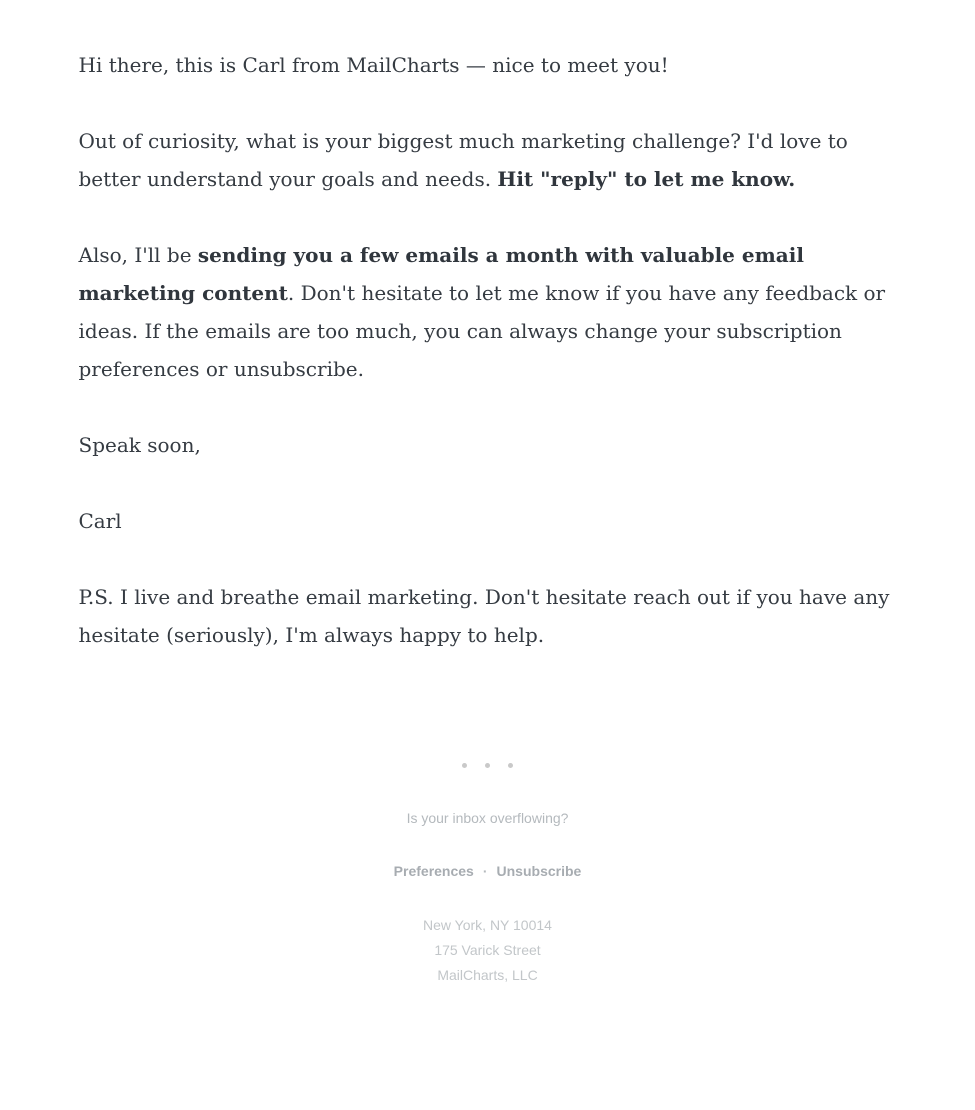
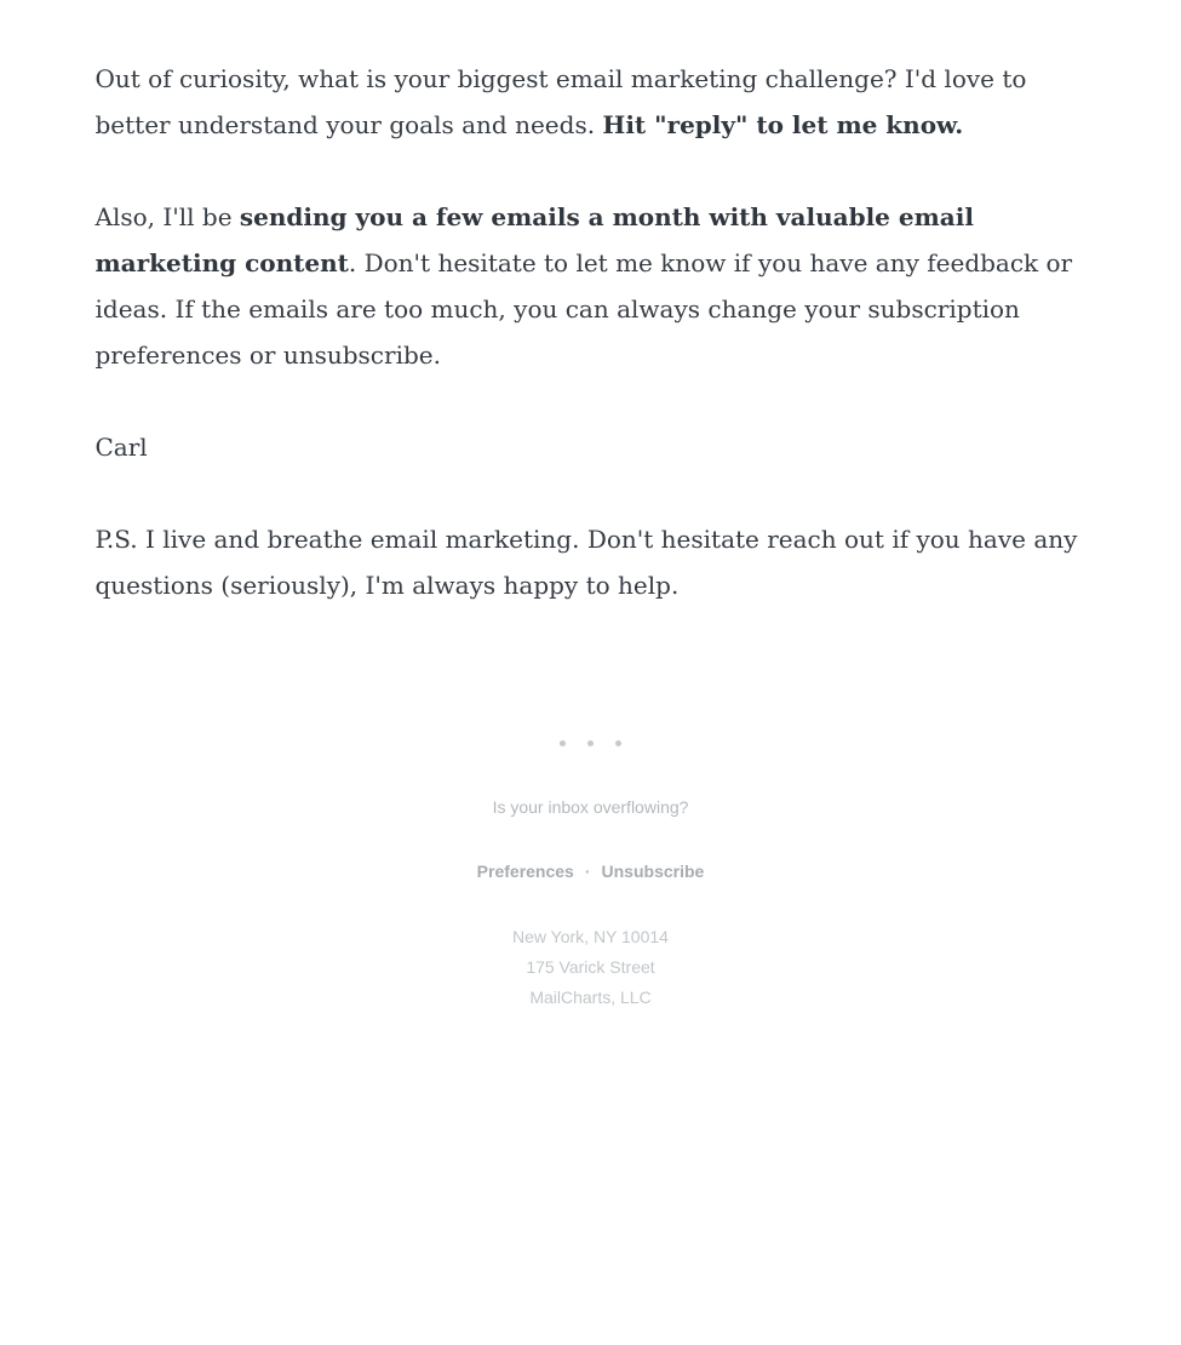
- Hi there, this is Carl from MailCharts — nice to meet you!
- Out of curiosity, what is your biggest much marketing challenge? I'd love to better understand your goals and needs. Hit "reply" to let me know.
+ Out of curiosity, what is your biggest email marketing challenge? I'd love to better understand your goals and needs. Hit "reply" to let me know.
  Also, I'll be sending you a few emails a month with valuable email marketing content. Don't hesitate to let me know if you have any feedback or ideas. If the emails are too much, you can always change your subscription preferences or unsubscribe.
- Speak soon,
  Carl
- P.S. I live and breathe email marketing. Don't hesitate reach out if you have any hesitate (seriously), I'm always happy to help.
+ P.S. I live and breathe email marketing. Don't hesitate reach out if you have any questions (seriously), I'm always happy to help.
  Is your inbox overflowing?
  Preferences · Unsubscribe
  New York, NY 10014
  175 Varick Street
  MailCharts, LLC
